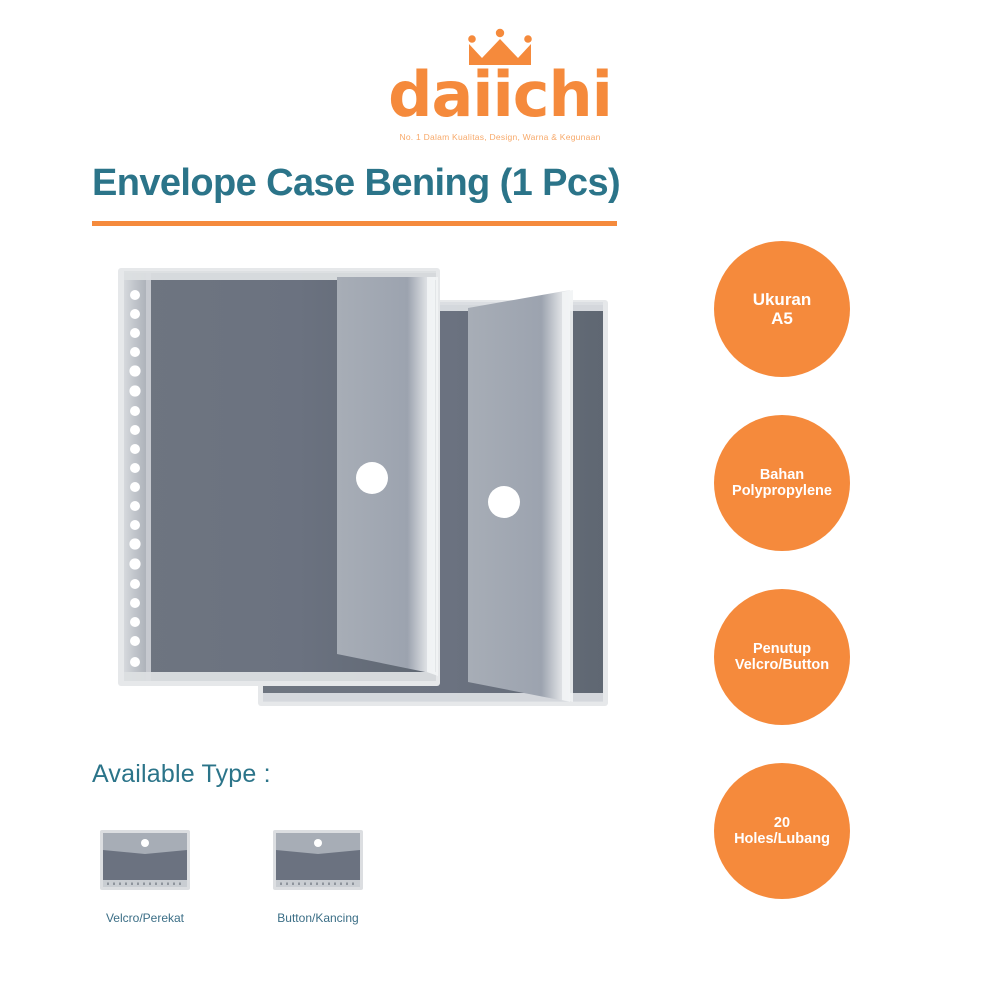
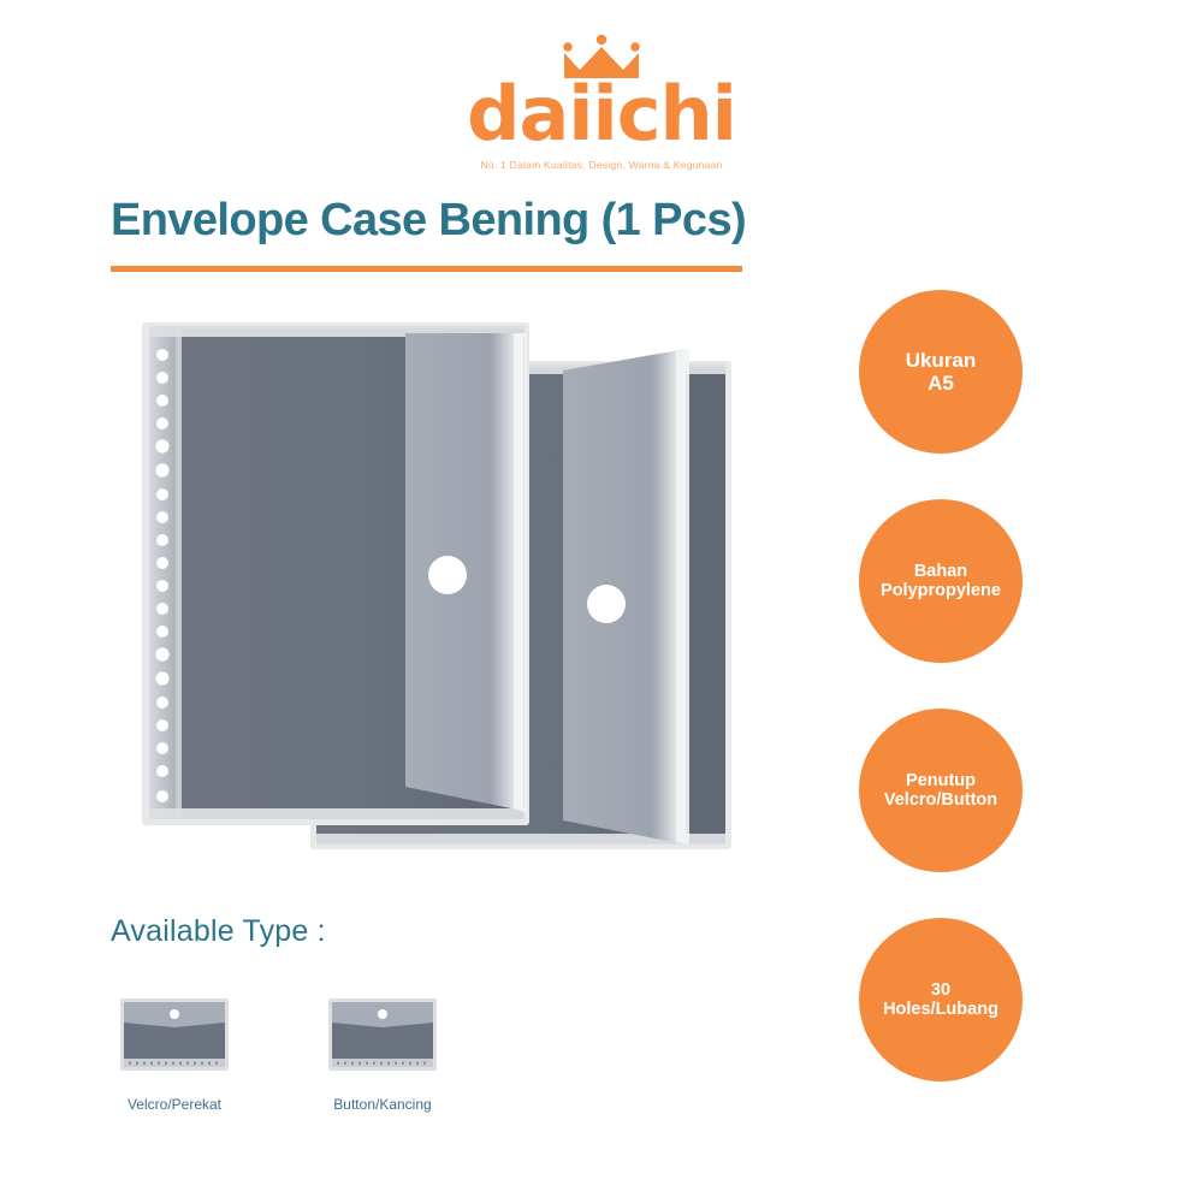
  daiichi
  No. 1 Dalam Kualitas, Design, Warna & Kegunaan
  Envelope Case Bening (1 Pcs)
  Ukuran
  A5
  Bahan
  Polypropylene
  Penutup
  Velcro/Button
- 20
+ 30
  Holes/Lubang
  Available Type :
  Velcro/Perekat
  Button/Kancing
